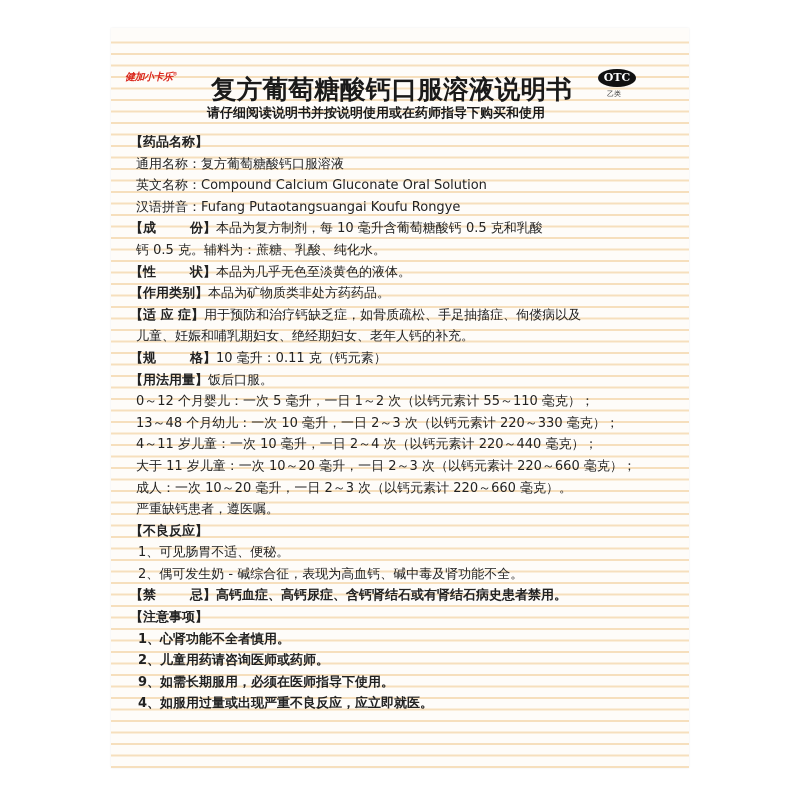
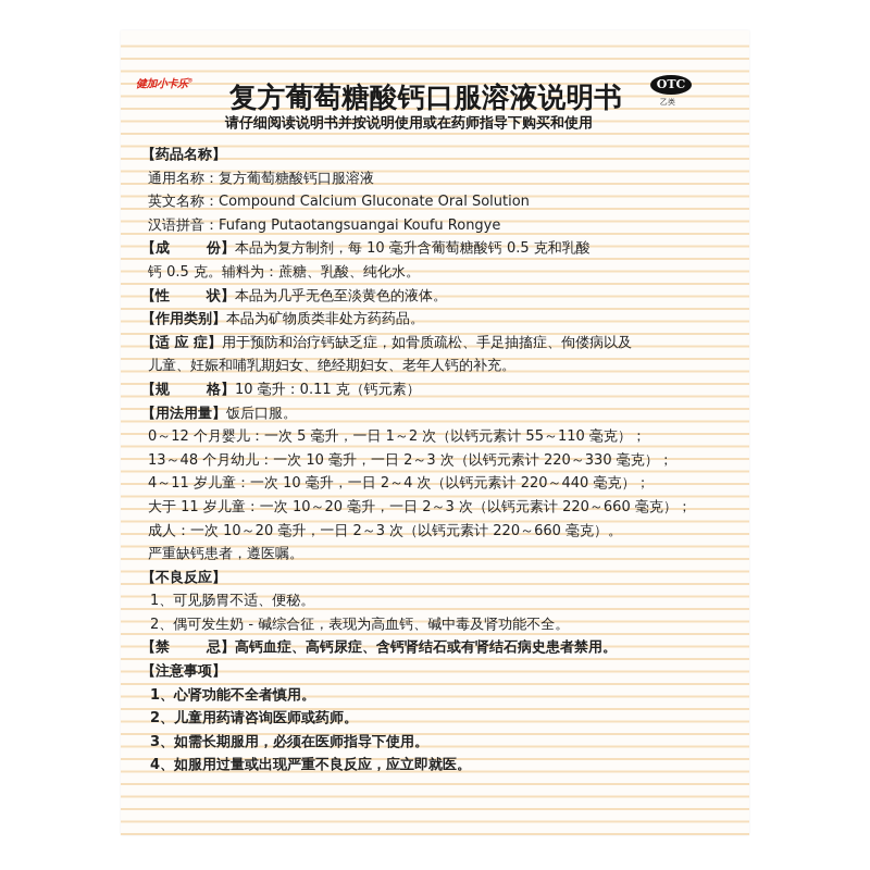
  健加小卡乐
  复方葡萄糖酸钙口服溶液说明书
  请仔细阅读说明书并按说明使用或在药师指导下购买和使用
  OTC
  乙类
  【药品名称】
  通用名称：复方葡萄糖酸钙口服溶液
  英文名称：Compound Calcium Gluconate Oral Solution
  汉语拼音：Fufang Putaotangsuangai Koufu Rongye
  【成
  份】
  本品为复方制剂，每 10 毫升含葡萄糖酸钙 0.5 克和乳酸
  钙 0.5 克。辅料为：蔗糖、乳酸、纯化水。
  【性
  状】
  本品为几乎无色至淡黄色的液体。
  【作用类别】本品为矿物质类非处方药药品。
  【适 应 症】用于预防和治疗钙缺乏症，如骨质疏松、手足抽搐症、佝偻病以及
  儿童、妊娠和哺乳期妇女、绝经期妇女、老年人钙的补充。
  【规
  格】
  10 毫升：0.11 克（钙元素）
  【用法用量】饭后口服。
  0～12 个月婴儿：一次 5 毫升，一日 1～2 次（以钙元素计 55～110 毫克）；
  13～48 个月幼儿：一次 10 毫升，一日 2～3 次（以钙元素计 220～330 毫克）；
  4～11 岁儿童：一次 10 毫升，一日 2～4 次（以钙元素计 220～440 毫克）；
  大于 11 岁儿童：一次 10～20 毫升，一日 2～3 次（以钙元素计 220～660 毫克）；
  成人：一次 10～20 毫升，一日 2～3 次（以钙元素计 220～660 毫克）。
  严重缺钙患者，遵医嘱。
  【不良反应】
  1、可见肠胃不适、便秘。
  2、偶可发生奶 - 碱综合征，表现为高血钙、碱中毒及肾功能不全。
  【禁
  忌】
  高钙血症、高钙尿症、含钙肾结石或有肾结石病史患者禁用。
  【注意事项】
  1、心肾功能不全者慎用。
  2、儿童用药请咨询医师或药师。
- 9、如需长期服用，必须在医师指导下使用。
+ 3、如需长期服用，必须在医师指导下使用。
  4、如服用过量或出现严重不良反应，应立即就医。
